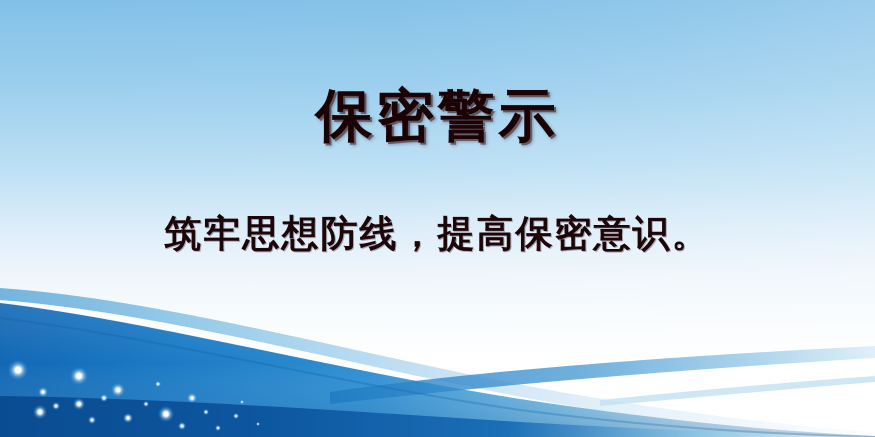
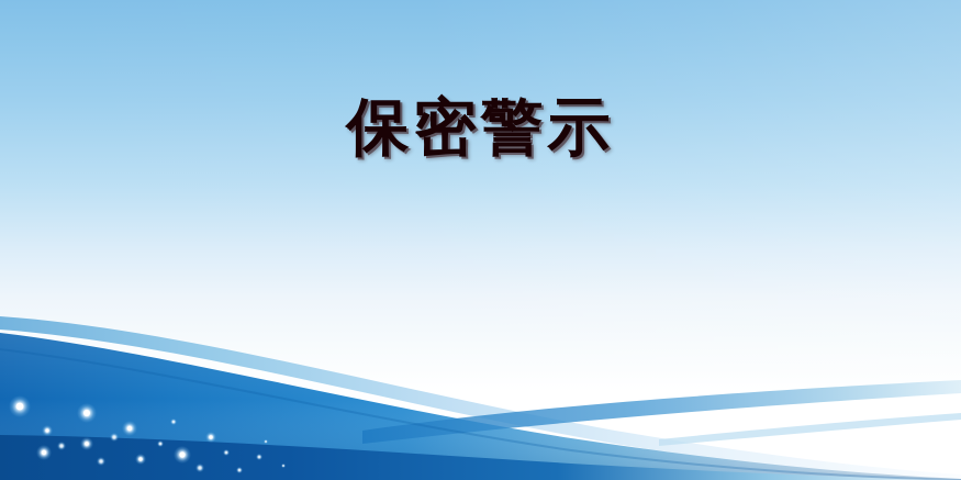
  保密警示
- 筑牢思想防线，提高保密意识。
